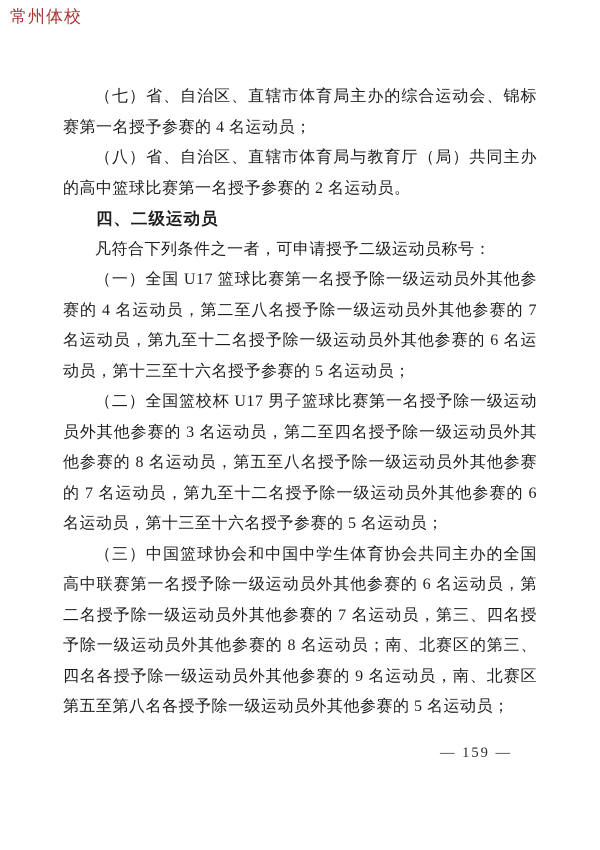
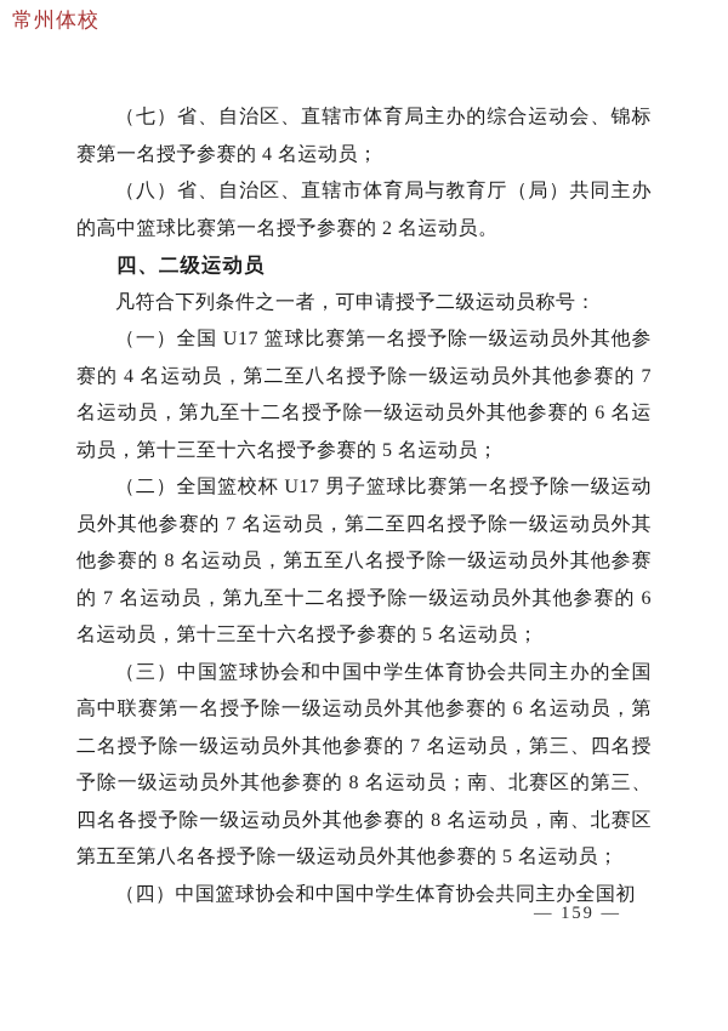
  常州体校
  （七）省、自治区、直辖市体育局主办的综合运动会、锦标赛第一名授予参赛的 4 名运动员；
  （八）省、自治区、直辖市体育局与教育厅（局）共同主办的高中篮球比赛第一名授予参赛的 2 名运动员。
  四、二级运动员
  凡符合下列条件之一者，可申请授予二级运动员称号：
  （一）全国 U17 篮球比赛第一名授予除一级运动员外其他参赛的 4 名运动员，第二至八名授予除一级运动员外其他参赛的 7 名运动员，第九至十二名授予除一级运动员外其他参赛的 6 名运动员，第十三至十六名授予参赛的 5 名运动员；
- （二）全国篮校杯 U17 男子篮球比赛第一名授予除一级运动员外其他参赛的 3 名运动员，第二至四名授予除一级运动员外其他参赛的 8 名运动员，第五至八名授予除一级运动员外其他参赛的 7 名运动员，第九至十二名授予除一级运动员外其他参赛的 6 名运动员，第十三至十六名授予参赛的 5 名运动员；
+ （二）全国篮校杯 U17 男子篮球比赛第一名授予除一级运动员外其他参赛的 7 名运动员，第二至四名授予除一级运动员外其他参赛的 8 名运动员，第五至八名授予除一级运动员外其他参赛的 7 名运动员，第九至十二名授予除一级运动员外其他参赛的 6 名运动员，第十三至十六名授予参赛的 5 名运动员；
- （三）中国篮球协会和中国中学生体育协会共同主办的全国高中联赛第一名授予除一级运动员外其他参赛的 6 名运动员，第二名授予除一级运动员外其他参赛的 7 名运动员，第三、四名授予除一级运动员外其他参赛的 8 名运动员；南、北赛区的第三、四名各授予除一级运动员外其他参赛的 9 名运动员，南、北赛区第五至第八名各授予除一级运动员外其他参赛的 5 名运动员；
+ （三）中国篮球协会和中国中学生体育协会共同主办的全国高中联赛第一名授予除一级运动员外其他参赛的 6 名运动员，第二名授予除一级运动员外其他参赛的 7 名运动员，第三、四名授予除一级运动员外其他参赛的 8 名运动员；南、北赛区的第三、四名各授予除一级运动员外其他参赛的 8 名运动员，南、北赛区第五至第八名各授予除一级运动员外其他参赛的 5 名运动员；
+ （四）中国篮球协会和中国中学生体育协会共同主办全国初
  — 159 —
